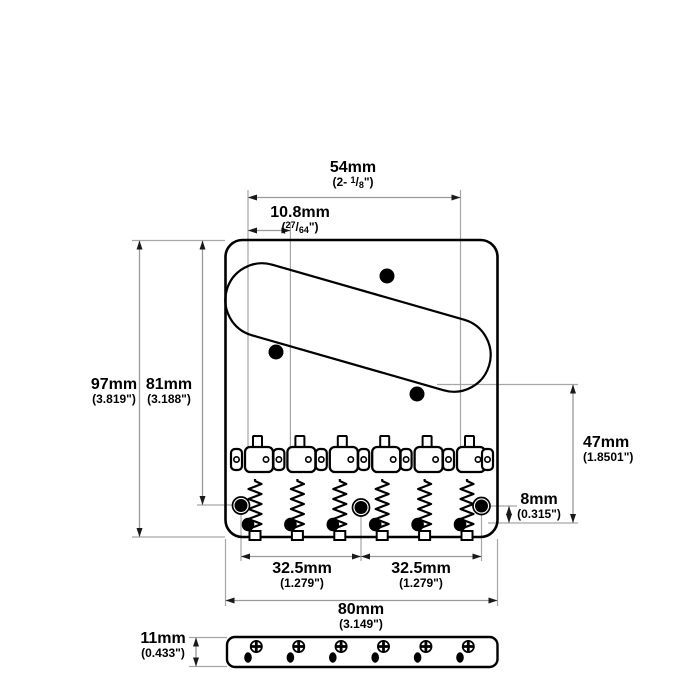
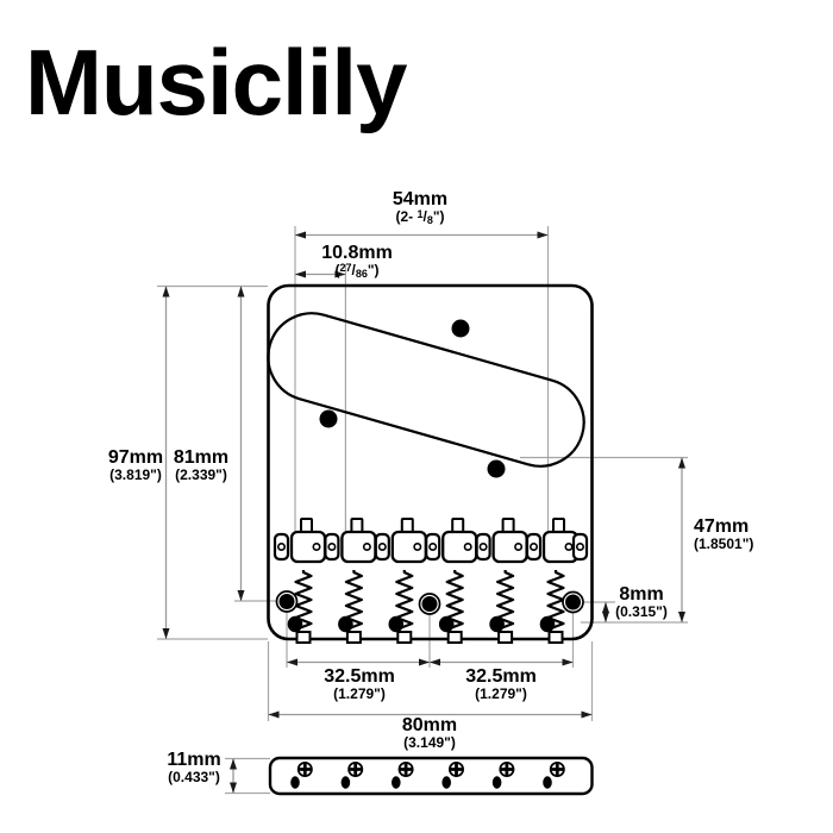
+ Musiclily
  54mm
  (2- 1/8")
  10.8mm
- (27/64")
+ (27/86")
  97mm
  (3.819")
  81mm
- (3.188")
+ (2.339")
  47mm
  (1.8501")
  8mm
  (0.315")
  32.5mm
  (1.279")
  32.5mm
  (1.279")
  80mm
  (3.149")
  11mm
  (0.433")
